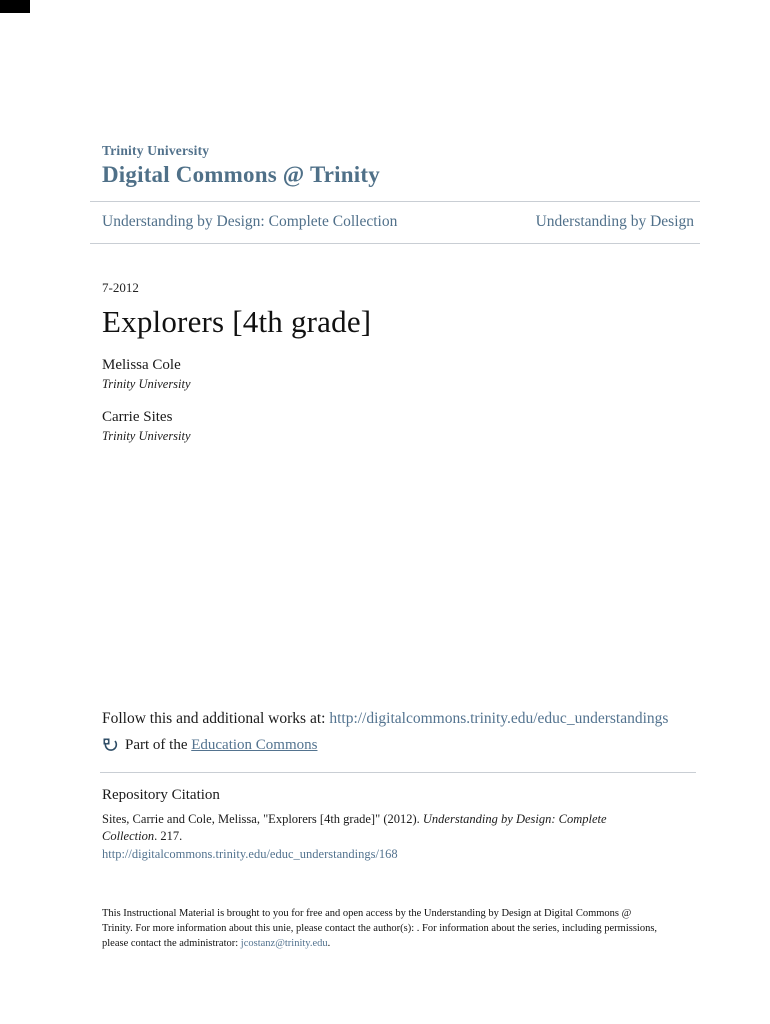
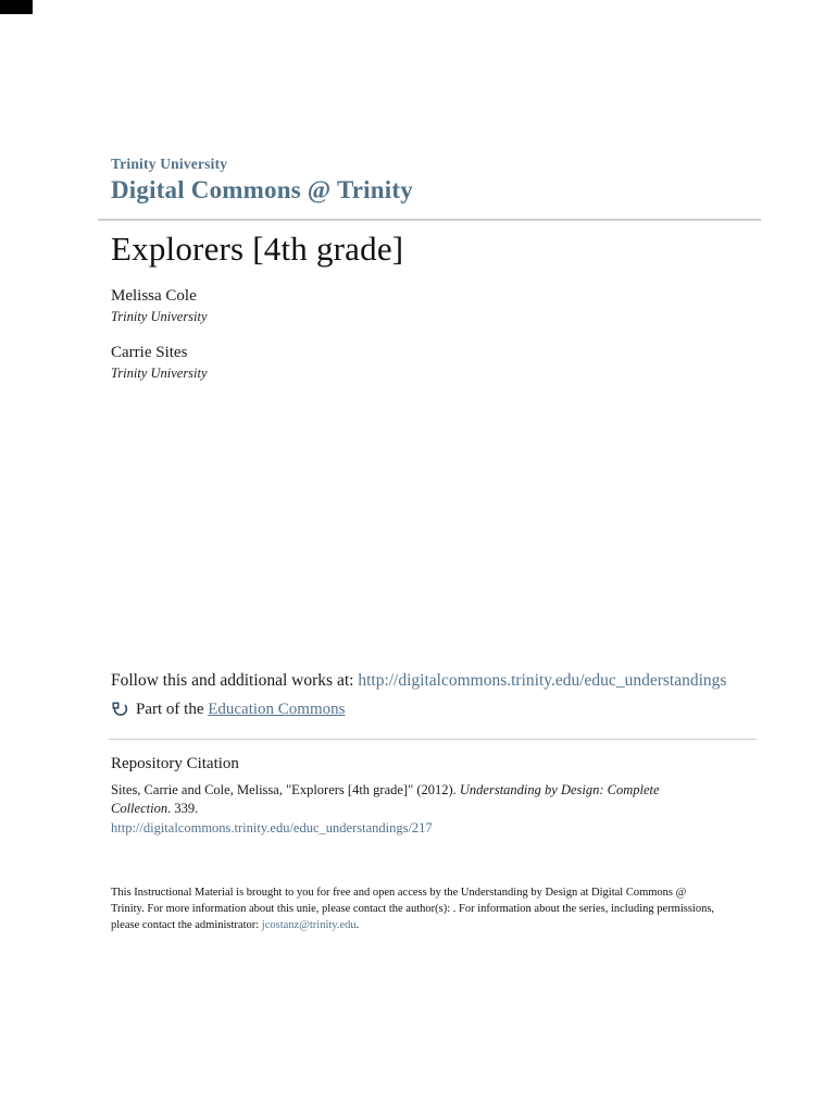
  Trinity University
  Digital Commons @ Trinity
- Understanding by Design: Complete Collection
- Understanding by Design
- 7-2012
  Explorers [4th grade]
  Melissa Cole
  Trinity University
  Carrie Sites
  Trinity University
  Follow this and additional works at: http://digitalcommons.trinity.edu/educ_understandings
  Part of the Education Commons
  Repository Citation
- Sites, Carrie and Cole, Melissa, "Explorers [4th grade]" (2012). Understanding by Design: Complete Collection. 217.
+ Sites, Carrie and Cole, Melissa, "Explorers [4th grade]" (2012). Understanding by Design: Complete Collection. 339.
- http://digitalcommons.trinity.edu/educ_understandings/168
+ http://digitalcommons.trinity.edu/educ_understandings/217
  This Instructional Material is brought to you for free and open access by the Understanding by Design at Digital Commons @ Trinity. For more information about this unie, please contact the author(s): . For information about the series, including permissions, please contact the administrator: jcostanz@trinity.edu.
